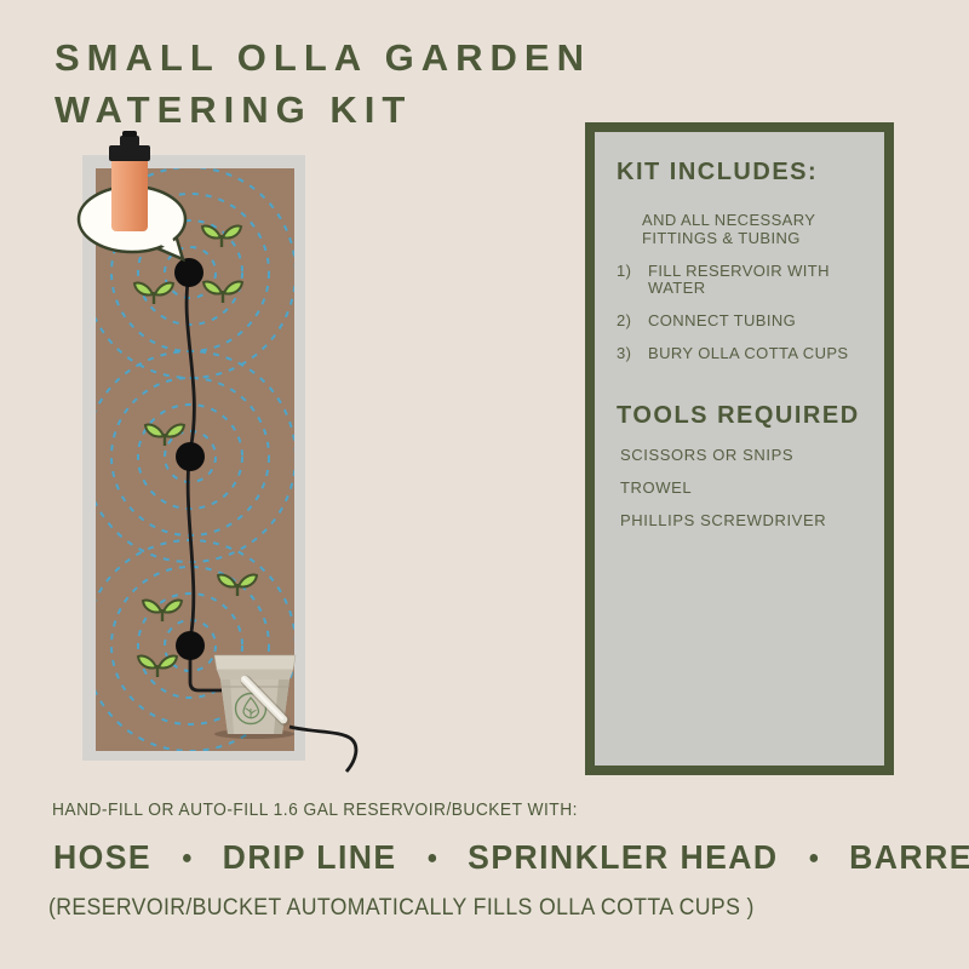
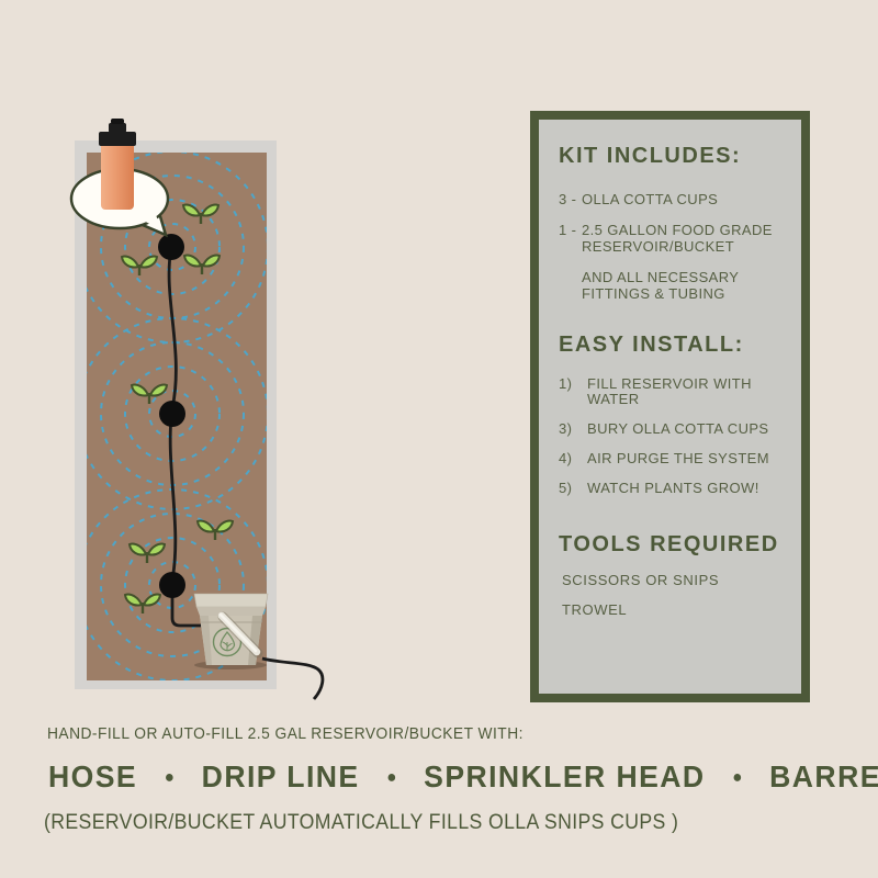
- SMALL OLLA GARDEN
- WATERING KIT
  KIT INCLUDES:
+ 3 -
+ OLLA COTTA CUPS
+ 1 -
+ 2.5 GALLON FOOD GRADE
+ RESERVOIR/BUCKET
  AND ALL NECESSARY
  FITTINGS & TUBING
+ EASY INSTALL:
  1)
  FILL RESERVOIR WITH WATER
- 2)
- CONNECT TUBING
  3)
  BURY OLLA COTTA CUPS
+ 4)
+ AIR PURGE THE SYSTEM
+ 5)
+ WATCH PLANTS GROW!
  TOOLS REQUIRED
  SCISSORS OR SNIPS
  TROWEL
- PHILLIPS SCREWDRIVER
- HAND-FILL OR AUTO-FILL 1.6 GAL RESERVOIR/BUCKET WITH:
+ HAND-FILL OR AUTO-FILL 2.5 GAL RESERVOIR/BUCKET WITH:
  HOSE ● DRIP LINE ● SPRINKLER HEAD ● BARRE
- (RESERVOIR/BUCKET AUTOMATICALLY FILLS OLLA COTTA CUPS )
+ (RESERVOIR/BUCKET AUTOMATICALLY FILLS OLLA SNIPS CUPS )
